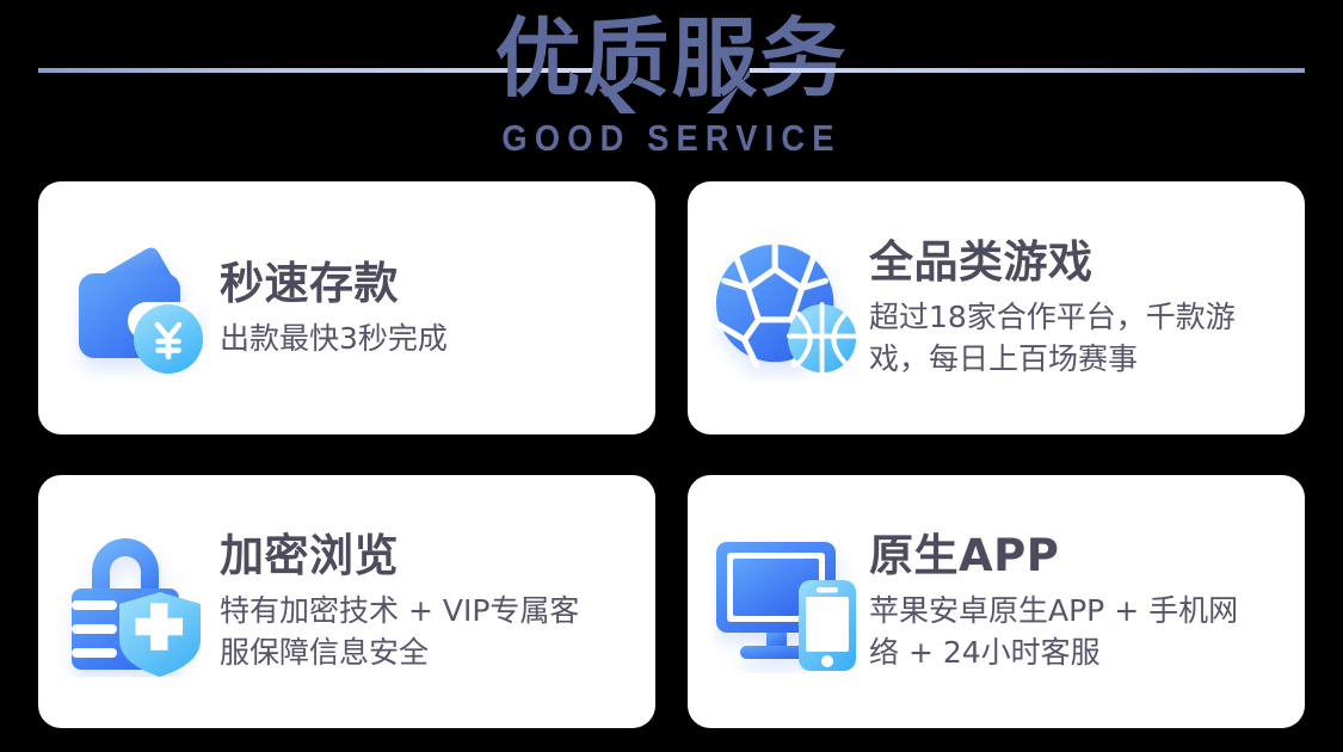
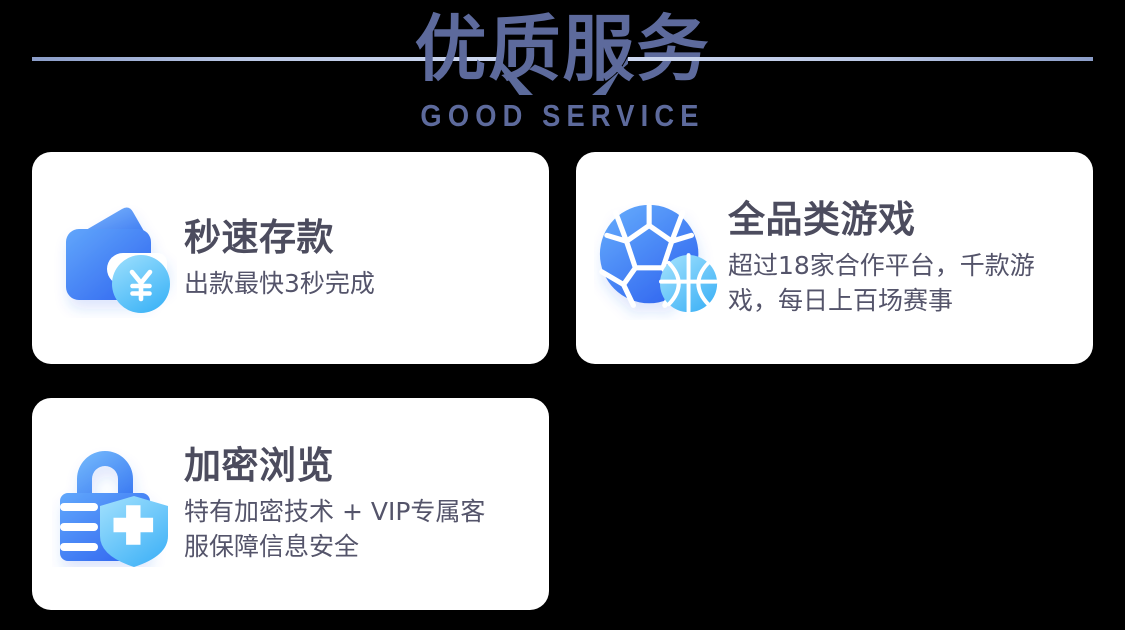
  优质服务
  GOOD SERVICE
  秒速存款
  出款最快3秒完成
  全品类游戏
  超过18家合作平台，千款游戏，每日上百场赛事
  加密浏览
  特有加密技术 + VIP专属客服保障信息安全
- 原生APP
- 苹果安卓原生APP + 手机网络 + 24小时客服
